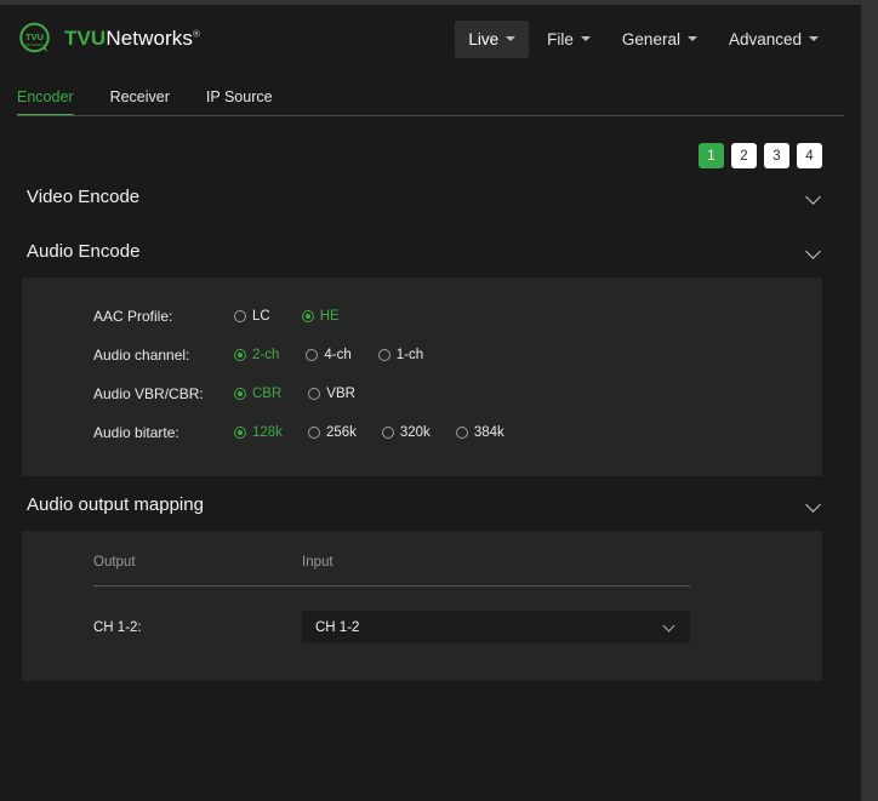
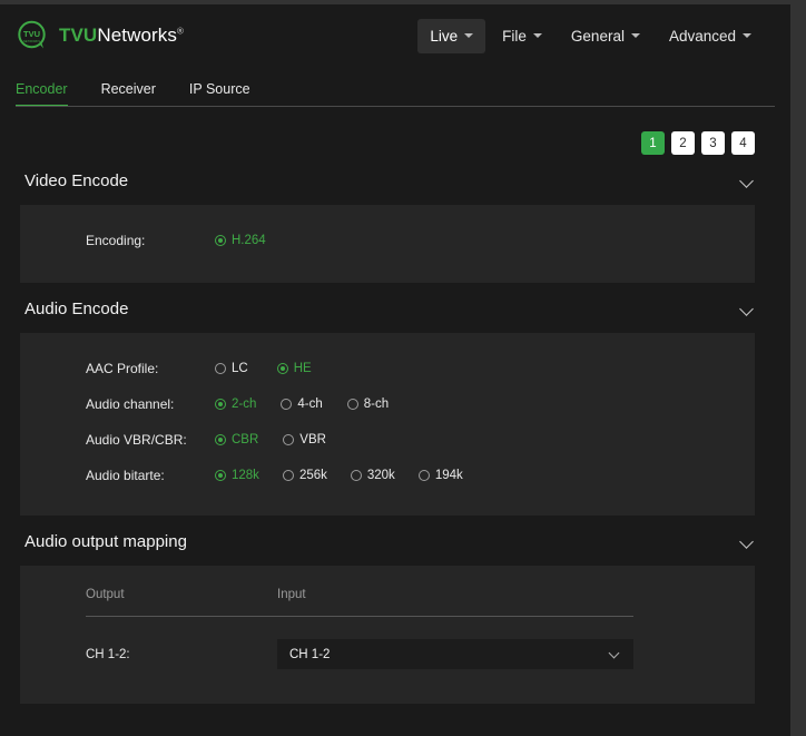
  TVU
  TVUNetworks®
  Live
  File
  General
  Advanced
  Encoder
  Receiver
  IP Source
  1
  2
  3
  4
  Video Encode
+ Encoding:
+ H.264
  Audio Encode
  AAC Profile:
  LC
  HE
  Audio channel:
  2-ch
  4-ch
- 1-ch
+ 8-ch
  Audio VBR/CBR:
  CBR
  VBR
  Audio bitarte:
  128k
  256k
  320k
- 384k
+ 194k
  Audio output mapping
  Output
  Input
  CH 1-2:
  CH 1-2
